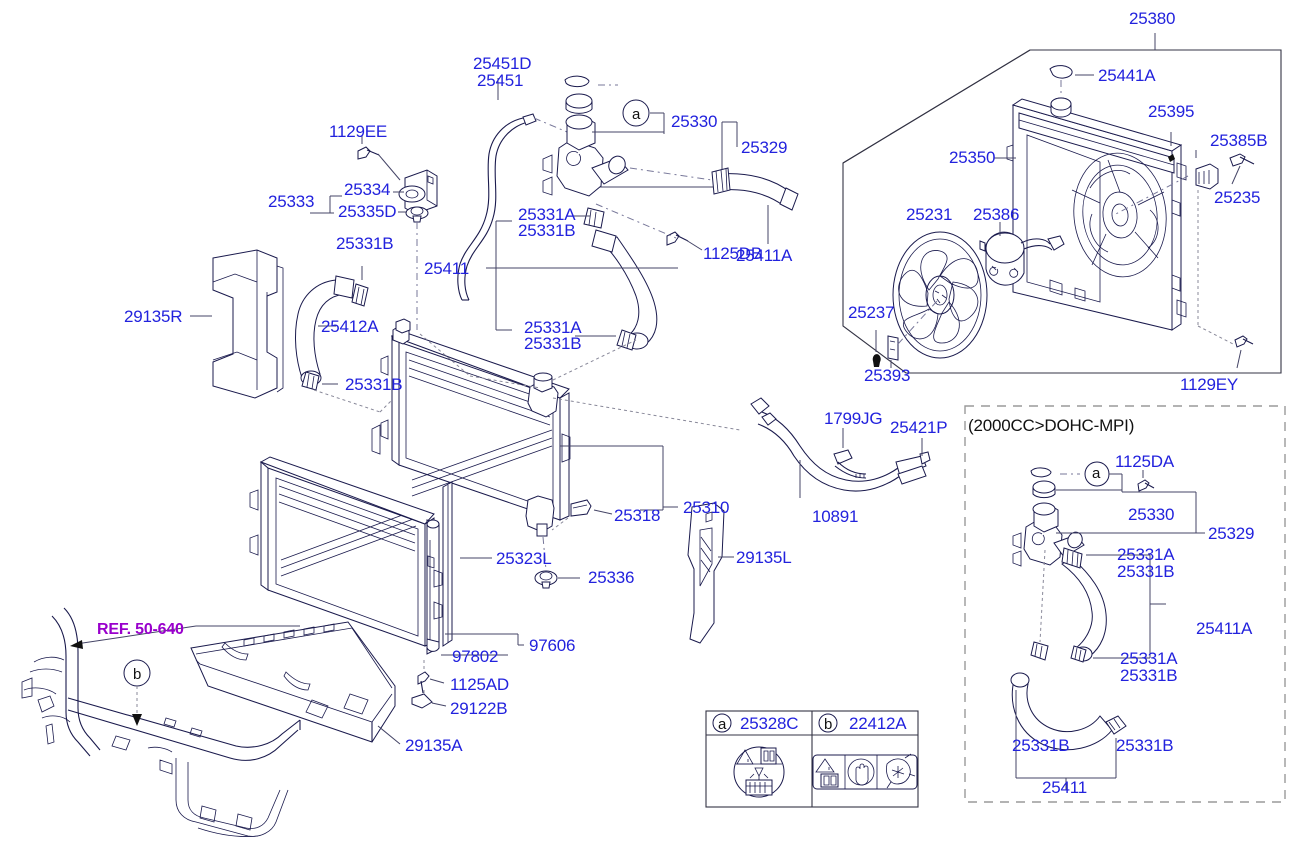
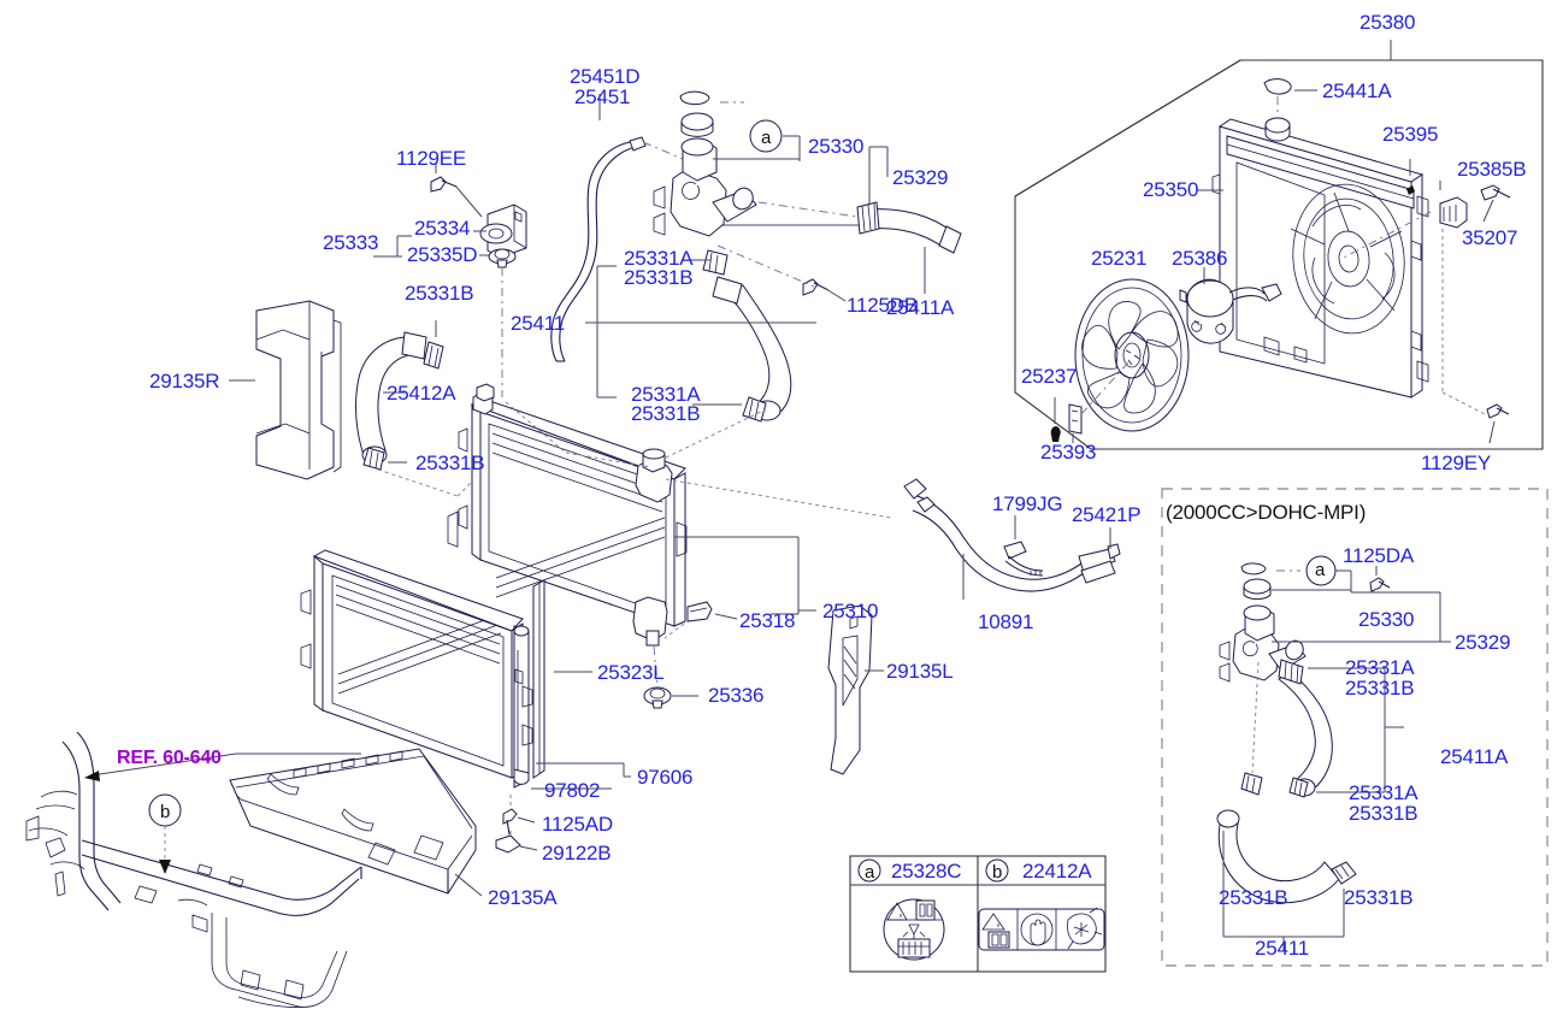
  25380
  25441A
  25395
  25385B
- 25235
+ 35207
  25350
  25231
  25386
  25237
  25393
  1129EY
  (2000CC>DOHC-MPI)
  1125DA
  25330
  25329
  25331A
  25331B
  25411A
  25331A
  25331B
  25331B
  25331B
  25411
  a
  25451D
  25451
  1129EE
  25333
  25334
  25335D
  25331B
  29135R
  25412A
  25331B
  25330
  25329
  25331A
  25331B
  1125DB
  25411A
  25411
  25331A
  25331B
  25310
  25318
  25323L
  25336
  29135L
  1799JG
  25421P
  10891
  97606
  97802
  1125AD
  29122B
  29135A
- REF. 50-640
+ REF. 60-640
  a
  b
  a
  25328C
  b
  22412A
